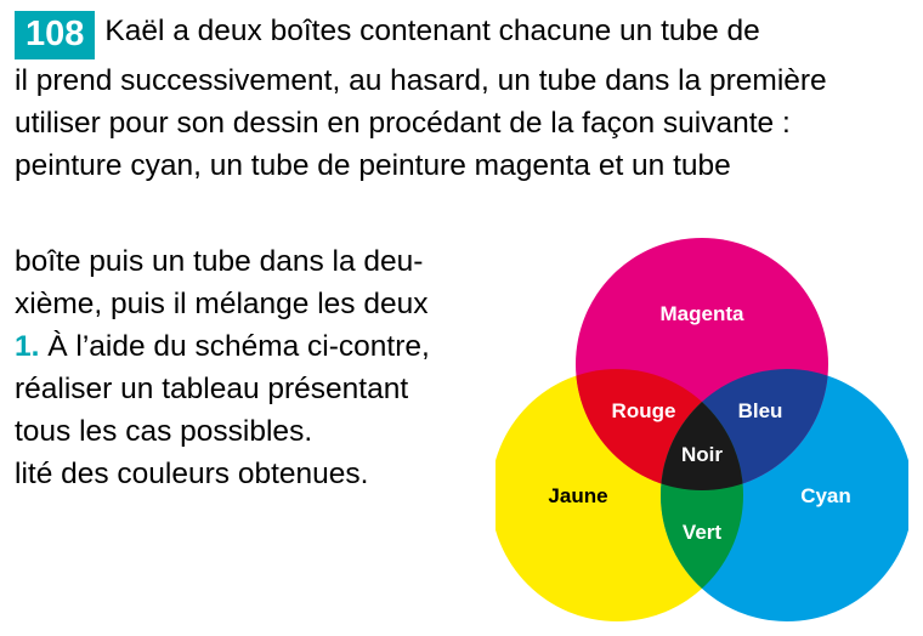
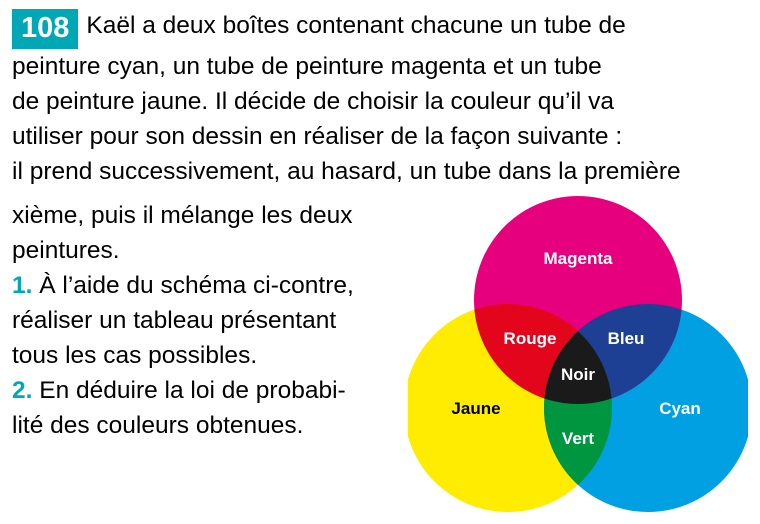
  108 Kaël a deux boîtes contenant chacune un tube de
- il prend successivement, au hasard, un tube dans la première
+ peinture cyan, un tube de peinture magenta et un tube
+ de peinture jaune. Il décide de choisir la couleur qu’il va
- utiliser pour son dessin en procédant de la façon suivante :
+ utiliser pour son dessin en réaliser de la façon suivante :
- peinture cyan, un tube de peinture magenta et un tube
+ il prend successivement, au hasard, un tube dans la première
- boîte puis un tube dans la deu-
  xième, puis il mélange les deux
+ peintures.
  1. À l’aide du schéma ci-contre,
  réaliser un tableau présentant
  tous les cas possibles.
+ 2. En déduire la loi de probabi-
  lité des couleurs obtenues.
  Magenta
  Cyan
  Jaune
  Rouge
  Bleu
  Vert
  Noir
